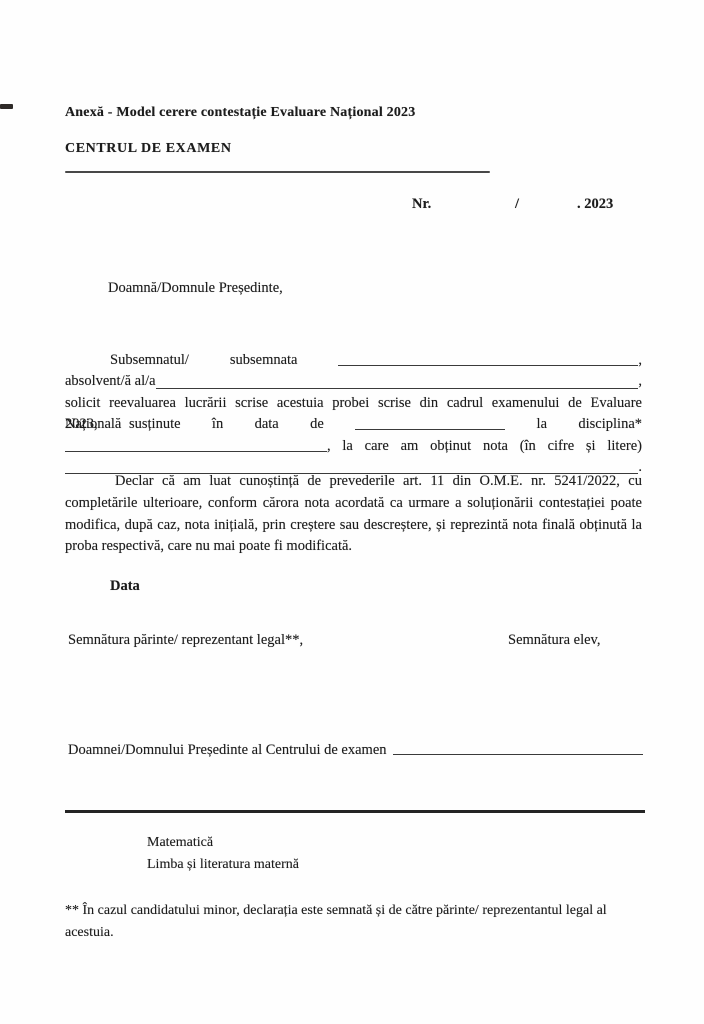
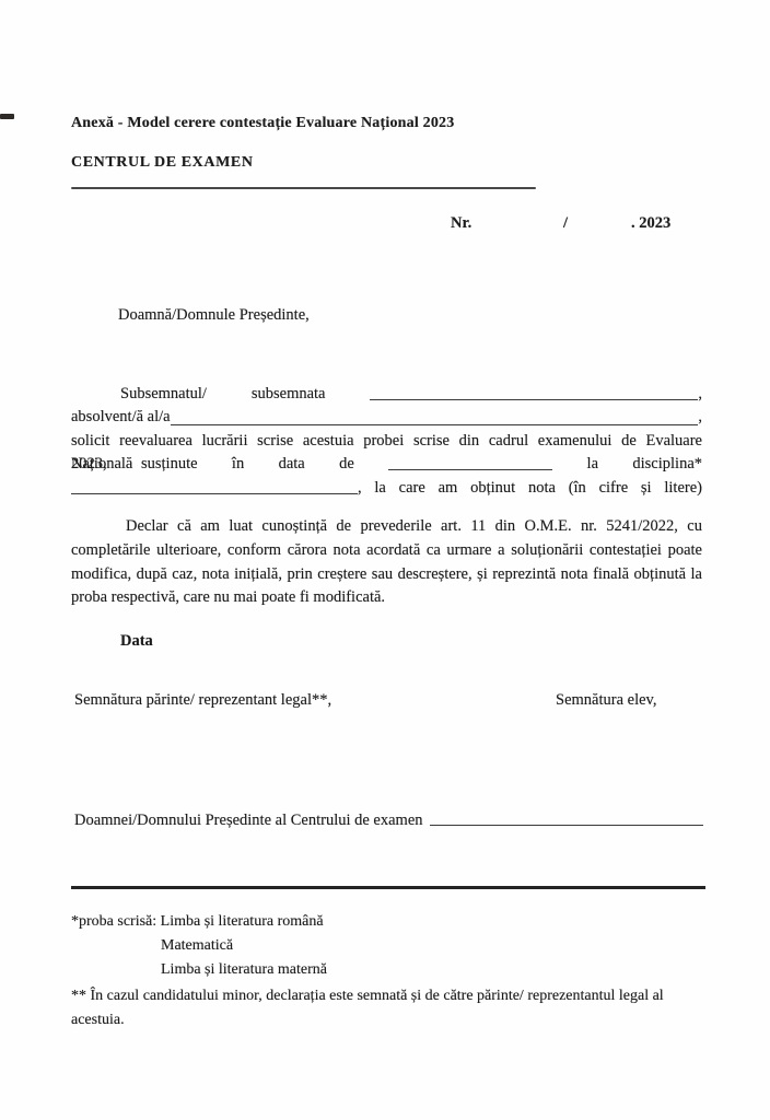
  Anexă - Model cerere contestație Evaluare Național 2023
  CENTRUL DE EXAMEN
  Nr.
  /
  . 2023
  Doamnă/Domnule Președinte,
  Subsemnatul/ subsemnata ,
  absolvent/ă al/a
  ,
  solicit reevaluarea lucrării scrise acestuia probei scrise din cadrul examenului de Evaluare Națională
  2023, susținute în data de la disciplina*
  , la care am obținut nota (în cifre și litere)
- .
  Declar că am luat cunoștință de prevederile art. 11 din O.M.E. nr. 5241/2022, cu completările ulterioare, conform cărora nota acordată ca urmare a soluționării contestației poate modifica, după caz, nota inițială, prin creștere sau descreștere, și reprezintă nota finală obținută la proba respectivă, care nu mai poate fi modificată.
  Data
  Semnătura părinte/ reprezentant legal**,
  Semnătura elev,
  Doamnei/Domnului Președinte al Centrului de examen
+ *proba scrisă: Limba și literatura română
  Matematică
  Limba și literatura maternă
  ** În cazul candidatului minor, declarația este semnată și de către părinte/ reprezentantul legal al acestuia.
